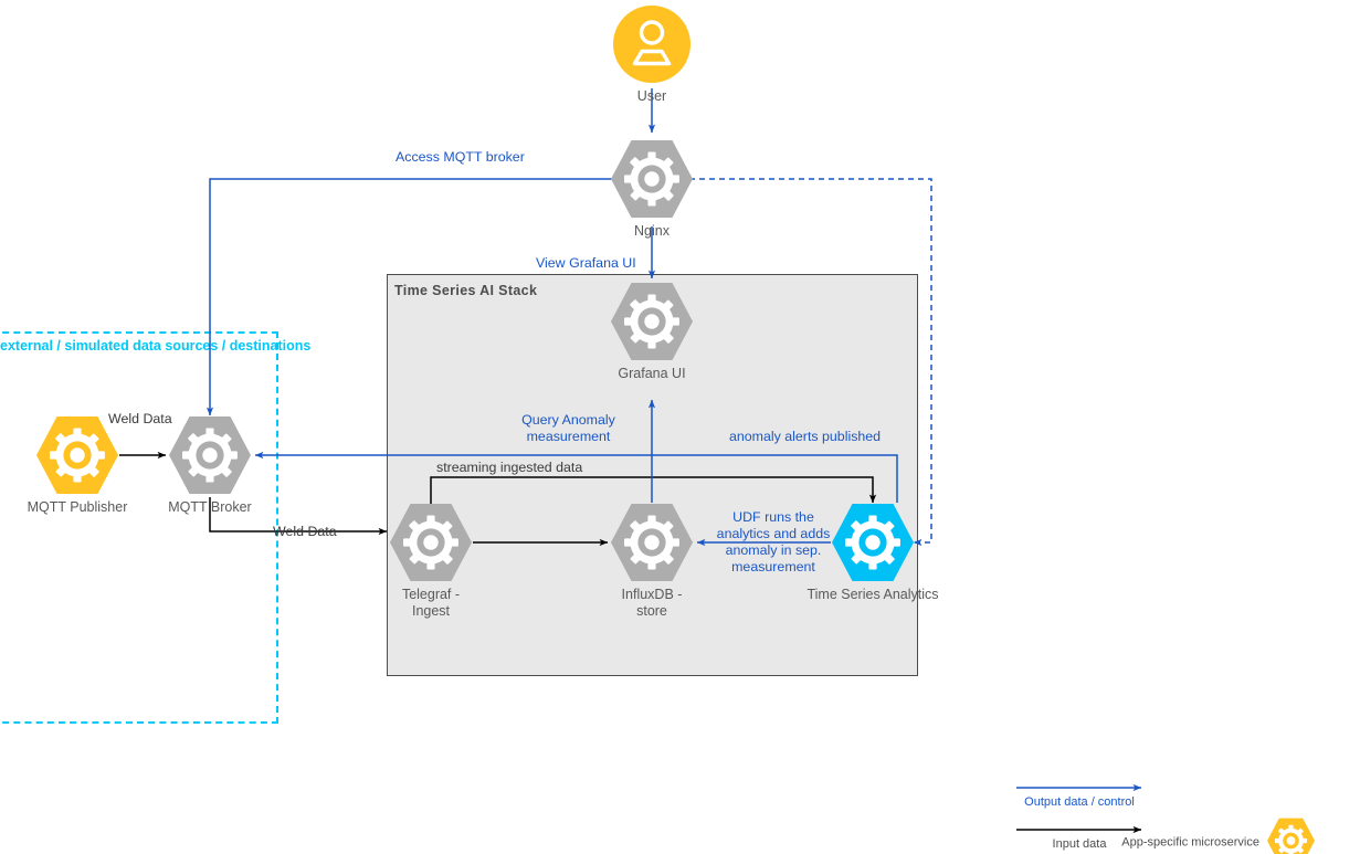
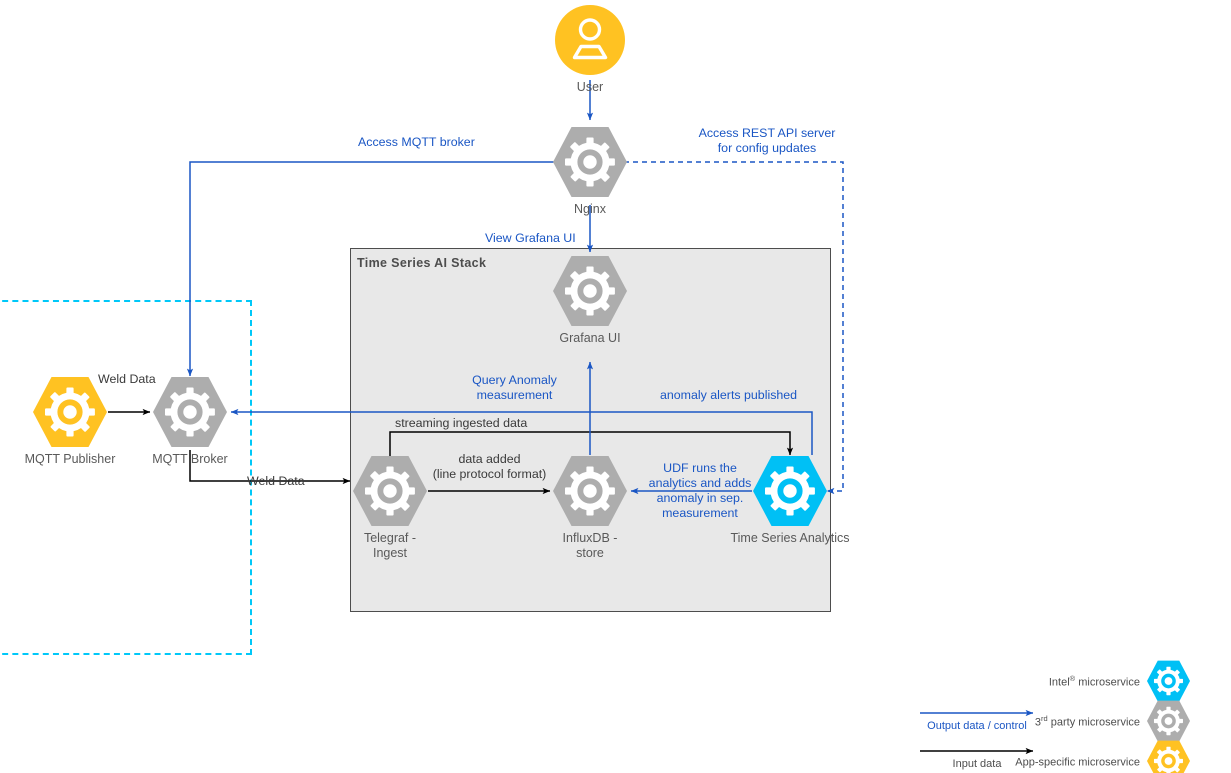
- external / simulated data sources / destinations
  Time Series AI Stack
  User
  Nginx
  Grafana UI
  MQTT Publisher
  MQTT Broker
  Telegraf -
  Ingest
  InfluxDB -
  store
  Time Series Analytics
  Access MQTT broker
+ Access REST API server
+ for config updates
  View Grafana UI
  Weld Data
  Weld Data
  streaming ingested data
+ data added
+ (line protocol format)
  Query Anomaly
  measurement
  anomaly alerts published
  UDF runs the
  analytics and adds
  anomaly in sep.
  measurement
  Output data / control
  Input data
+ Intel® microservice
+ 3rd party microservice
  App-specific microservice
